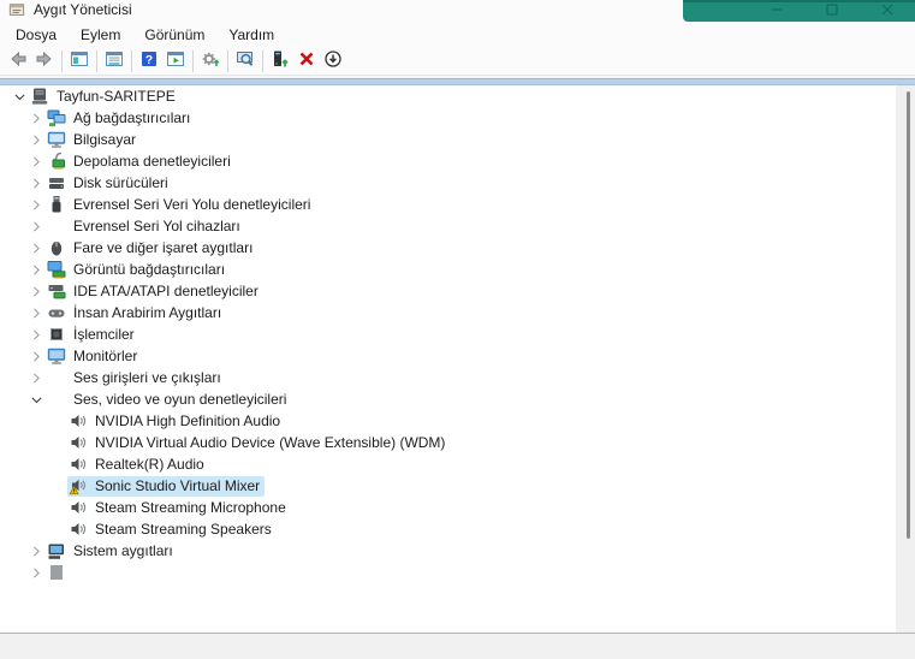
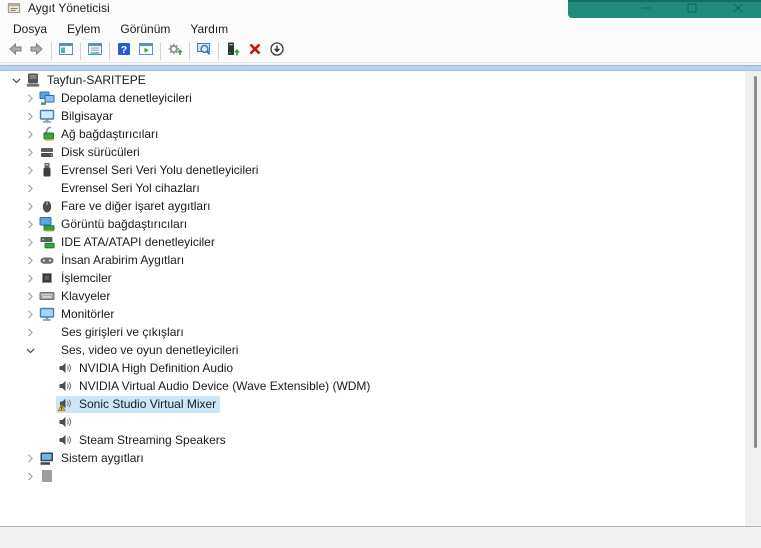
  Aygıt Yöneticisi
  Dosya
  Eylem
  Görünüm
  Yardım
  ?
  Tayfun-SARITEPE
- Ağ bağdaştırıcıları
+ Depolama denetleyicileri
  Bilgisayar
- Depolama denetleyicileri
+ Ağ bağdaştırıcıları
  Disk sürücüleri
  Evrensel Seri Veri Yolu denetleyicileri
  Evrensel Seri Yol cihazları
  Fare ve diğer işaret aygıtları
  Görüntü bağdaştırıcıları
  IDE ATA/ATAPI denetleyiciler
  İnsan Arabirim Aygıtları
  İşlemciler
+ Klavyeler
  Monitörler
  Ses girişleri ve çıkışları
  Ses, video ve oyun denetleyicileri
  NVIDIA High Definition Audio
  NVIDIA Virtual Audio Device (Wave Extensible) (WDM)
- Realtek(R) Audio
  Sonic Studio Virtual Mixer
- Steam Streaming Microphone
  Steam Streaming Speakers
  Sistem aygıtları
